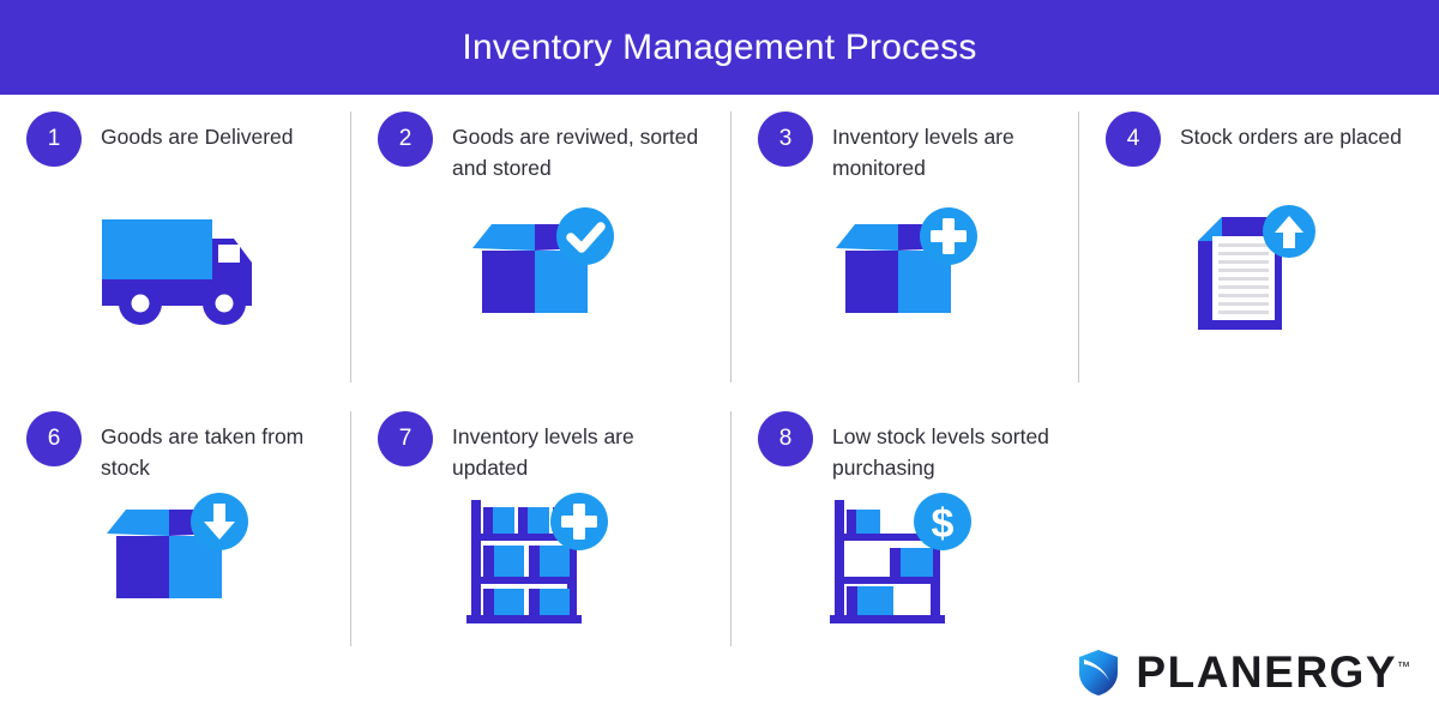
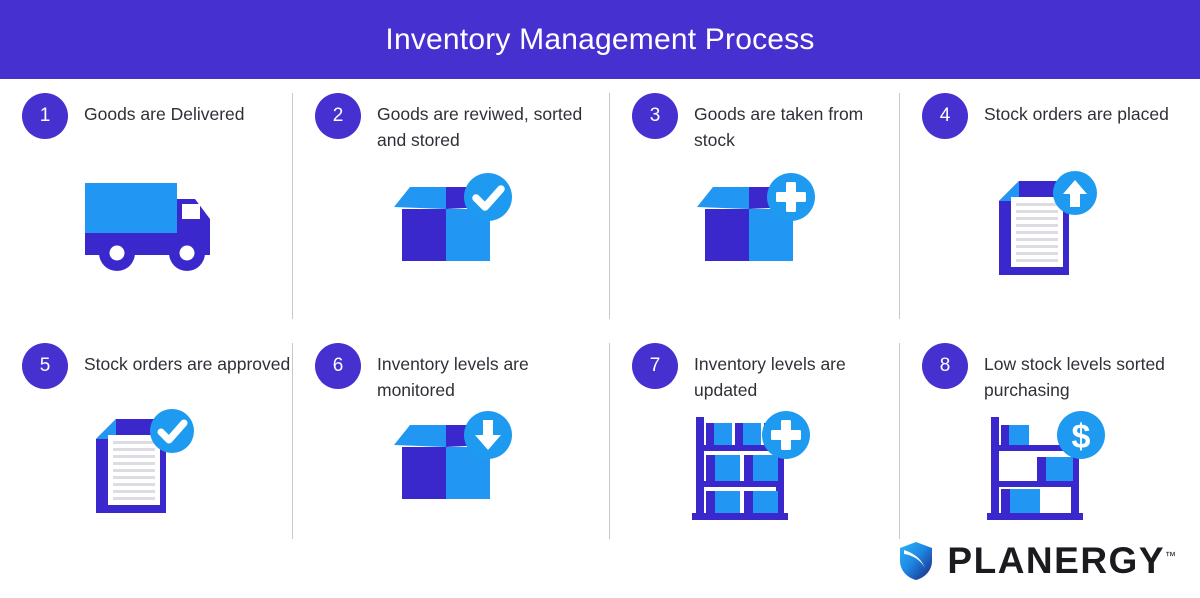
  Inventory Management Process
  1
  Goods are Delivered
  2
  Goods are reviwed, sorted and stored
  3
- Inventory levels are monitored
+ Goods are taken from stock
  4
  Stock orders are placed
+ 5
+ Stock orders are approved
  6
- Goods are taken from stock
+ Inventory levels are monitored
  7
  Inventory levels are updated
  8
  Low stock levels sorted purchasing
  $
  PLANERGY™
